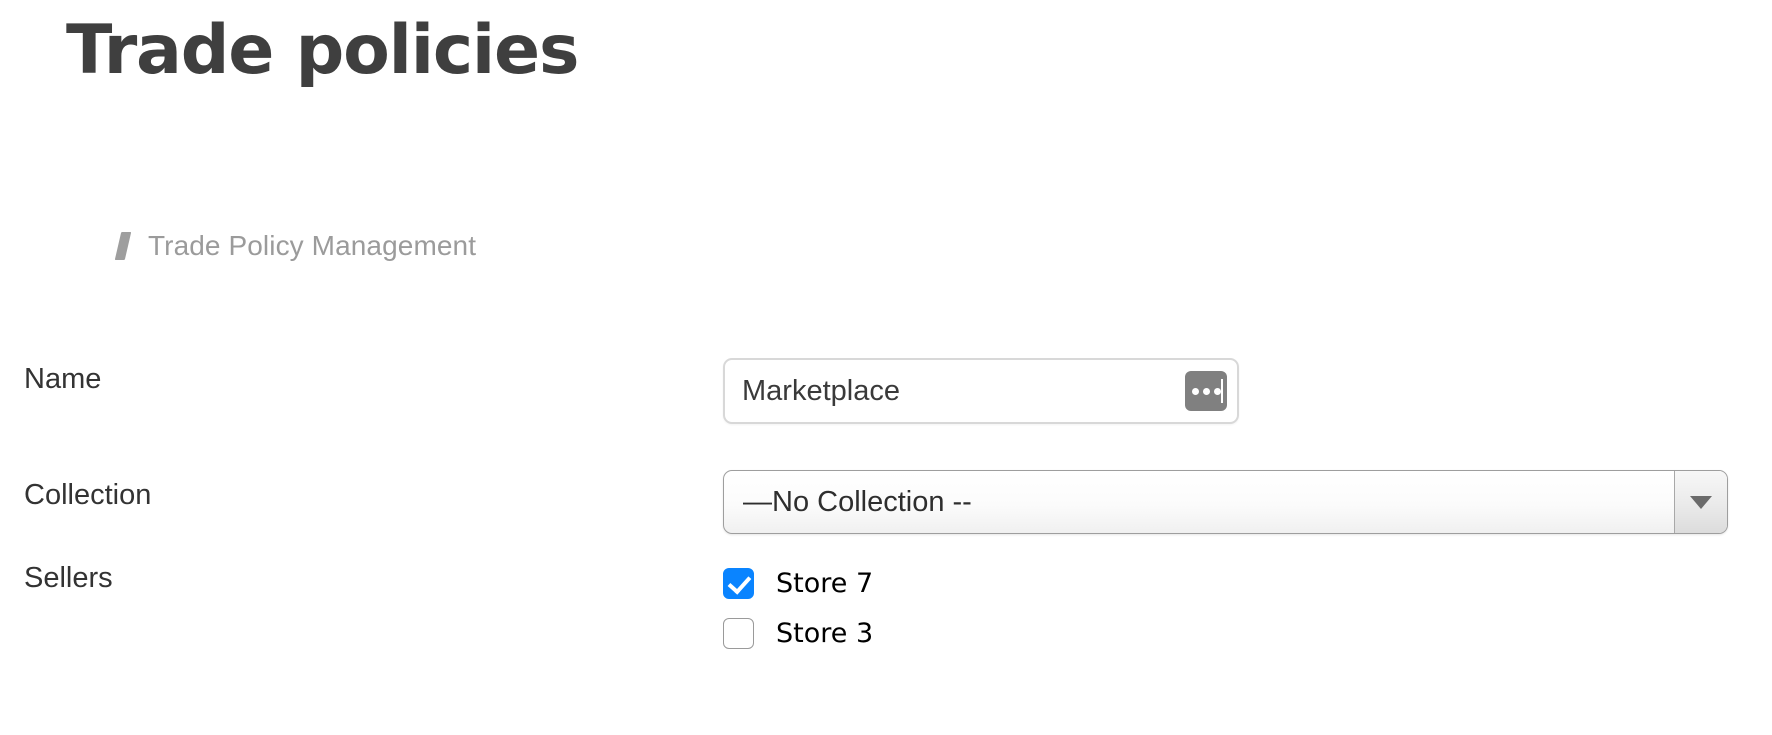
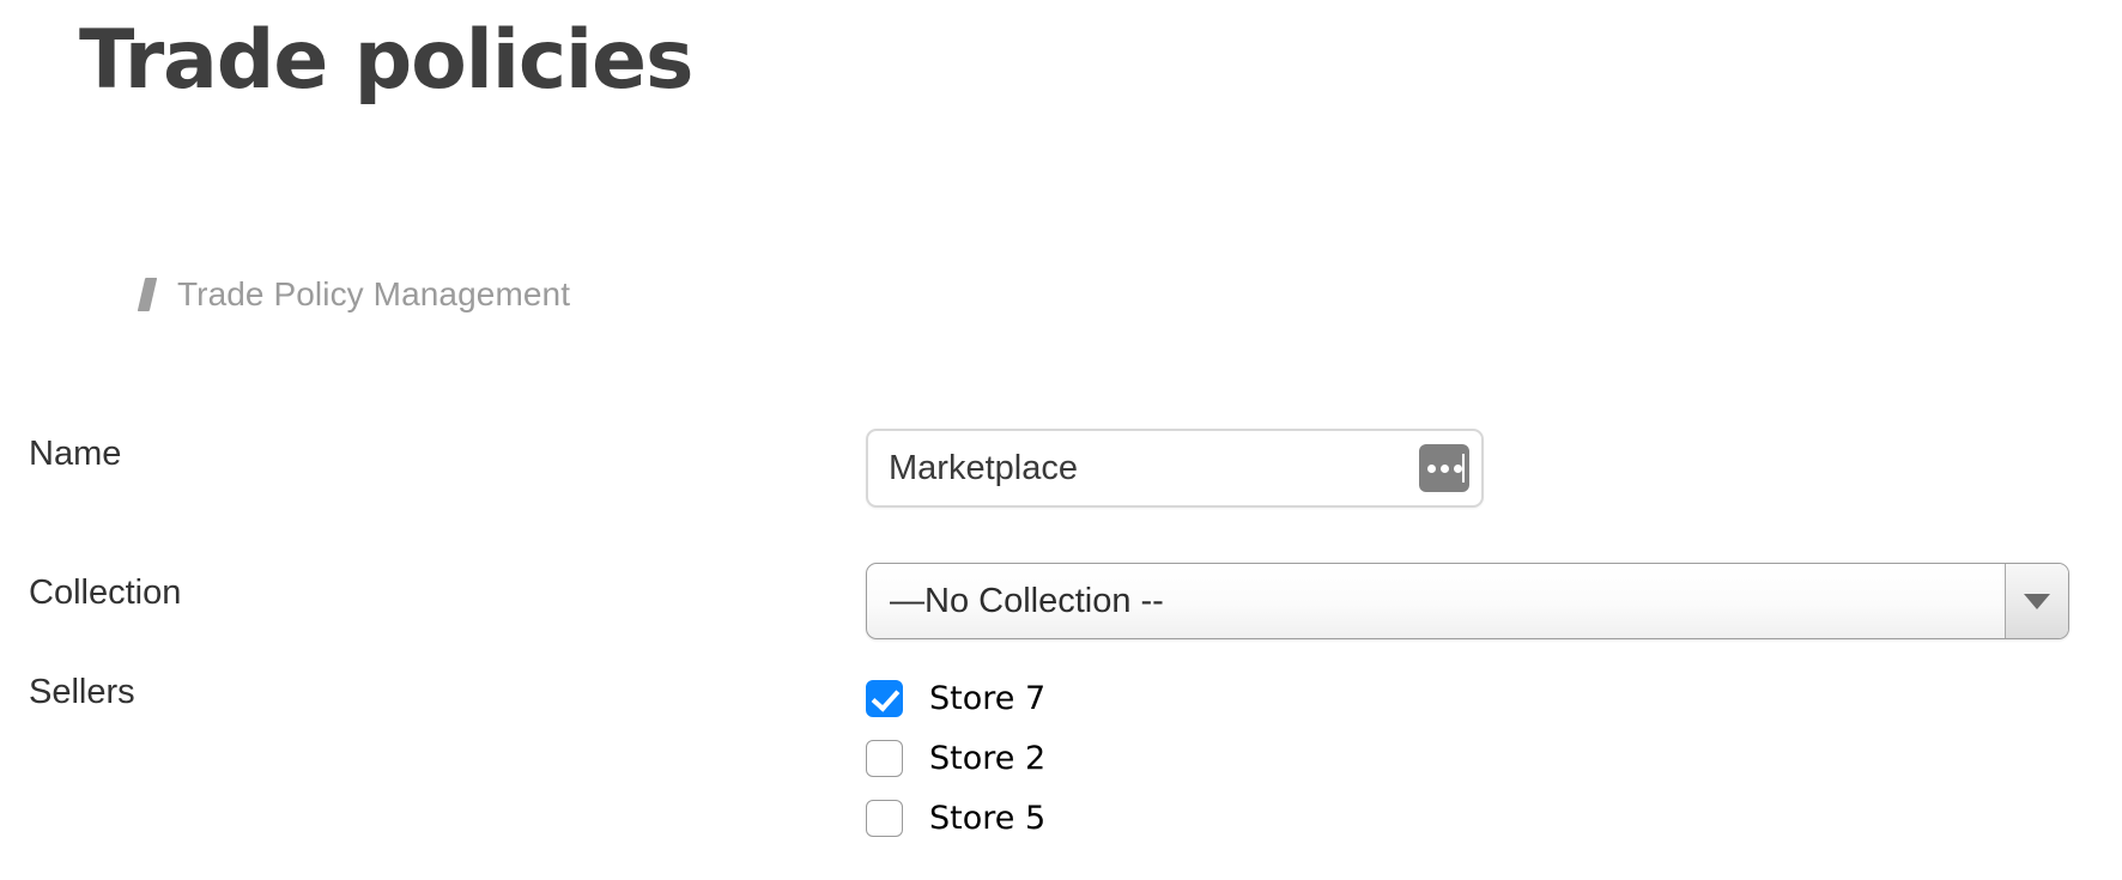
  Trade policies
  Trade Policy Management
  Name
  Marketplace
  Collection
  —No Collection --
  Sellers
  Store 7
+ Store 2
- Store 3
+ Store 5
